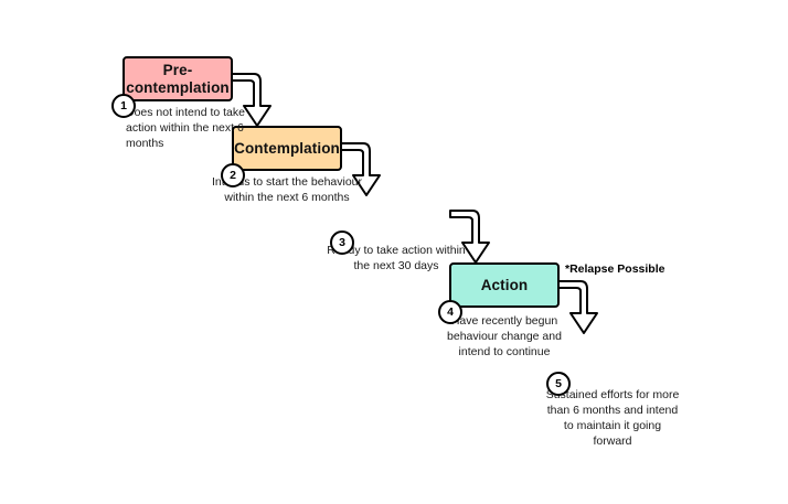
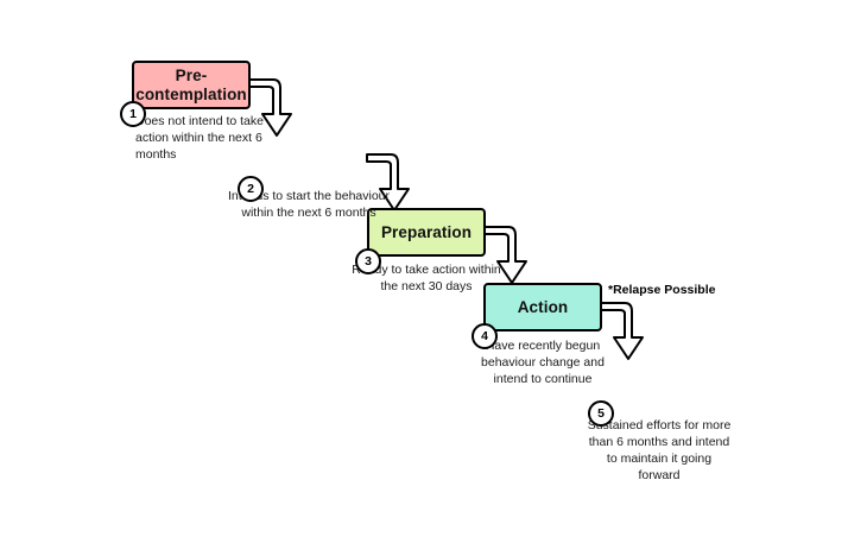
  Pre-
  contemplation
  1
  oes not intend to take action within the next 6 months
- Contemplation
  2
  Ins to start the behaviour within the next 6 months
+ Preparation
  3
  Ry to take action within the next 30 days
  Action
  4
  ave recently begun behaviour change and intend to continue
  5
  Stained efforts for more than 6 months and intend to maintain it going forward
  *Relapse Possible
